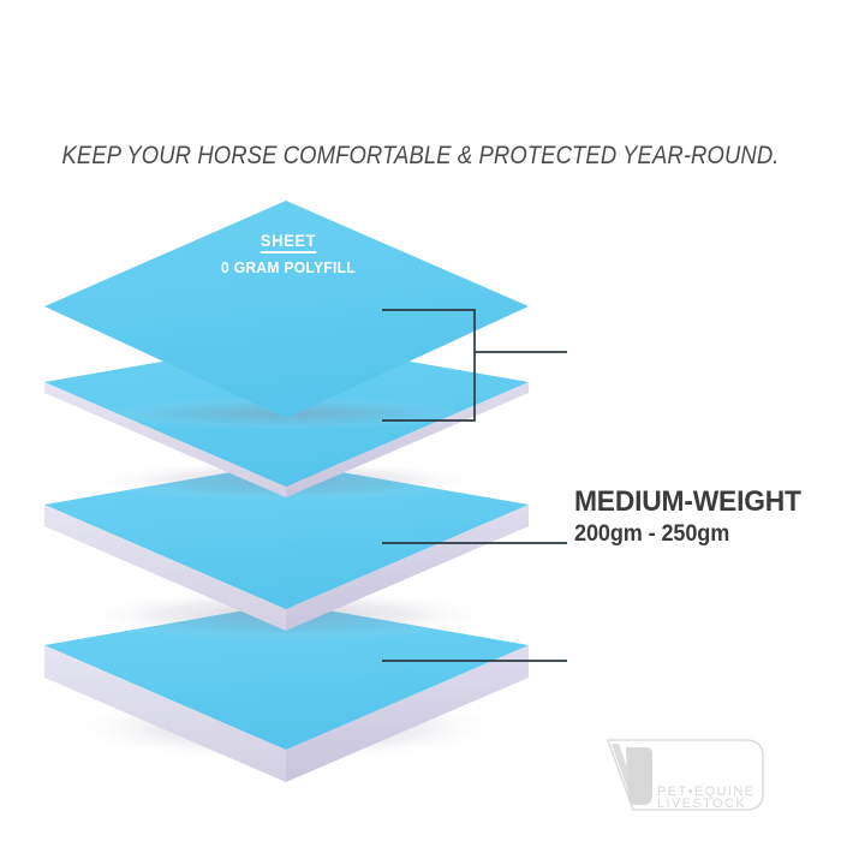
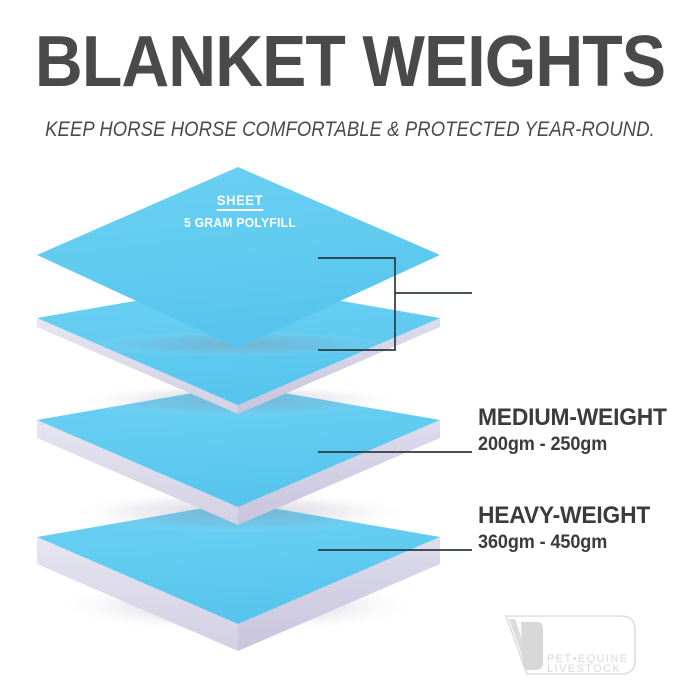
+ BLANKET WEIGHTS
- KEEP YOUR HORSE COMFORTABLE & PROTECTED YEAR-ROUND.
+ KEEP HORSE HORSE COMFORTABLE & PROTECTED YEAR-ROUND.
  SHEET
- 0 GRAM POLYFILL
+ 5 GRAM POLYFILL
  MEDIUM-WEIGHT
  200gm - 250gm
+ HEAVY-WEIGHT
+ 360gm - 450gm
  PET•EQUINE
  LIVESTOCK
